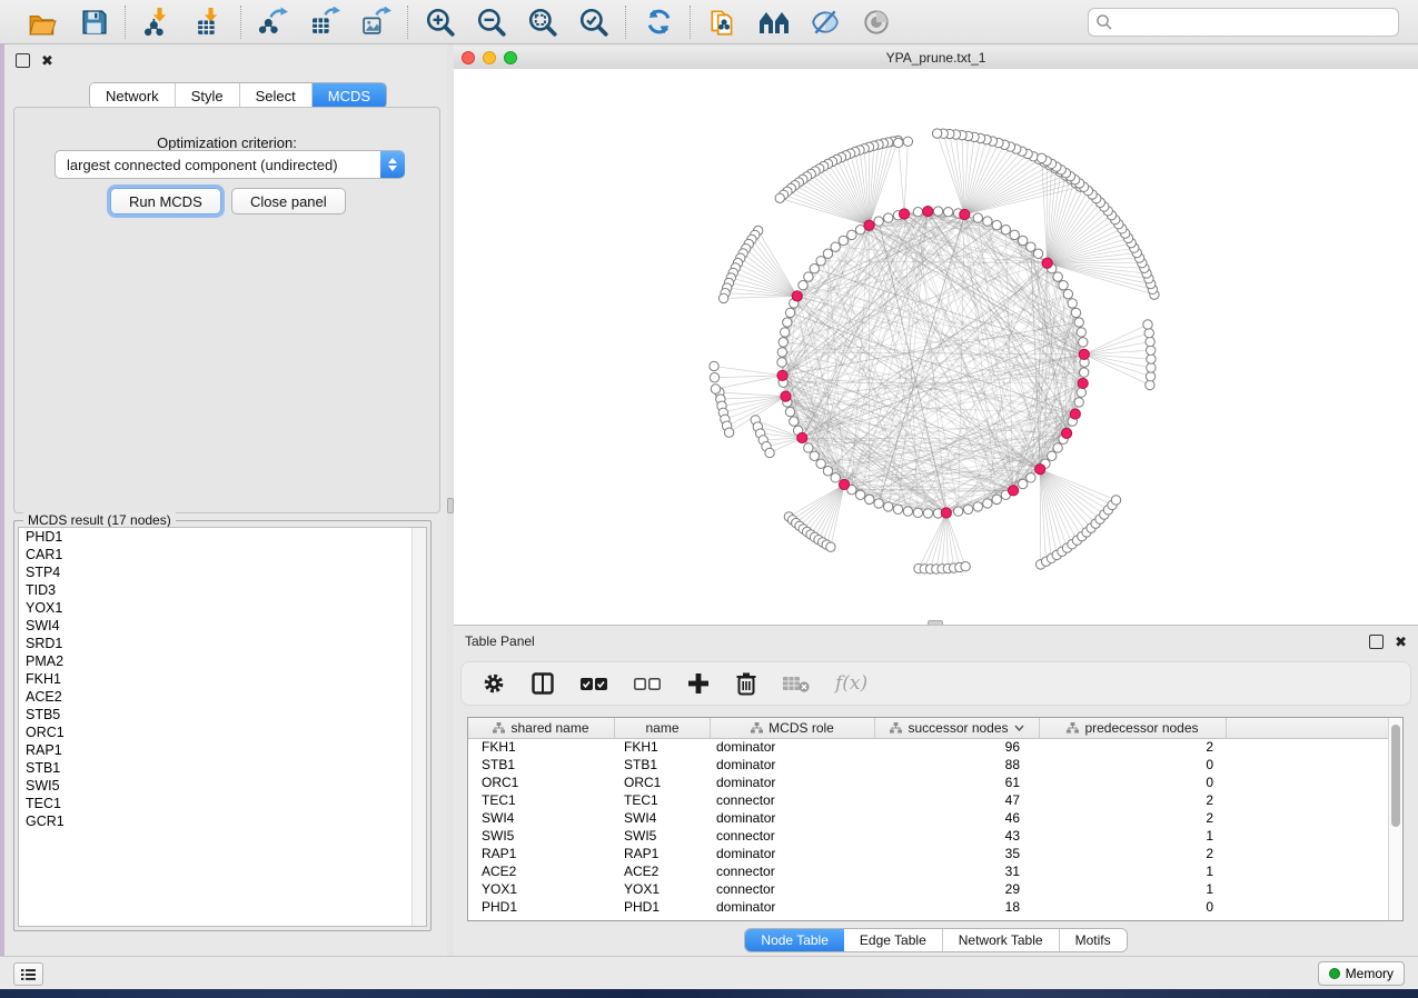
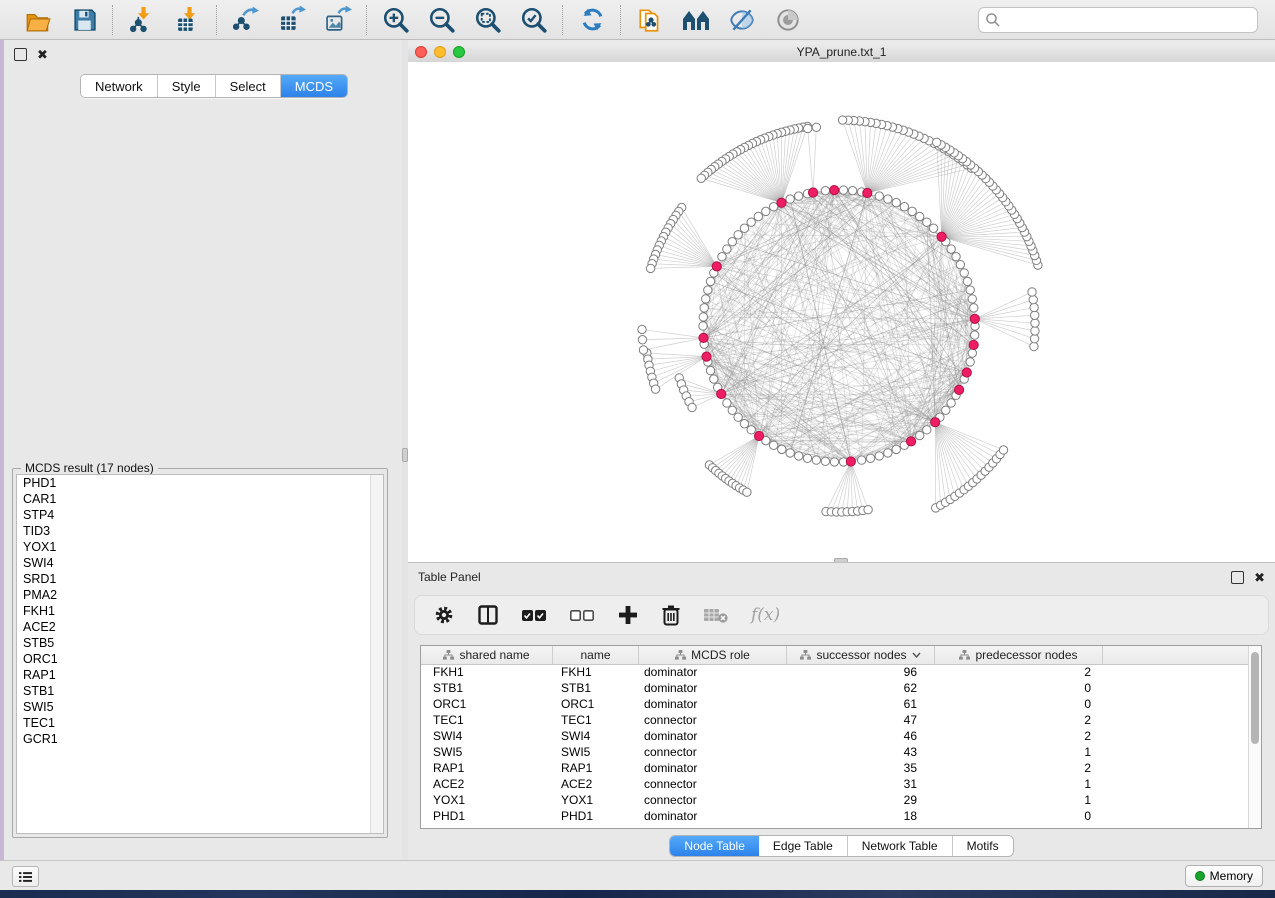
  ✖
  Network
  Style
  Select
  MCDS
- Optimization criterion:
- largest connected component (undirected)
- Run MCDS
- Close panel
  MCDS result (17 nodes)
  PHD1
  CAR1
  STP4
  TID3
  YOX1
  SWI4
  SRD1
  PMA2
  FKH1
  ACE2
  STB5
  ORC1
  RAP1
  STB1
  SWI5
  TEC1
  GCR1
  YPA_prune.txt_1
  Table Panel
  ✖
  f(x)
  shared name
  name
  MCDS role
  successor nodes
  predecessor nodes
  FKH1
  FKH1
  dominator
  96
  2
  STB1
  STB1
  dominator
- 88
+ 62
  0
  ORC1
  ORC1
  dominator
  61
  0
  TEC1
  TEC1
  connector
  47
  2
  SWI4
  SWI4
  dominator
  46
  2
  SWI5
  SWI5
  connector
  43
  1
  RAP1
  RAP1
  dominator
  35
  2
  ACE2
  ACE2
  connector
  31
  1
  YOX1
  YOX1
  connector
  29
  1
  PHD1
  PHD1
  dominator
  18
  0
  Node Table
  Edge Table
  Network Table
  Motifs
  Memory
